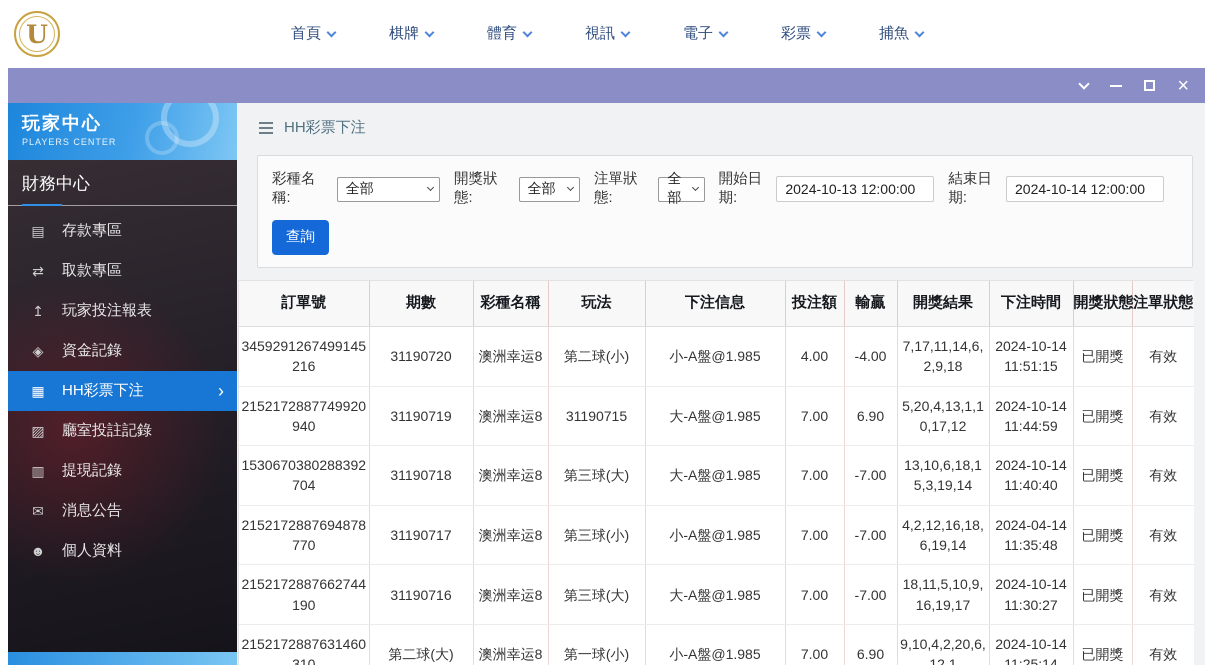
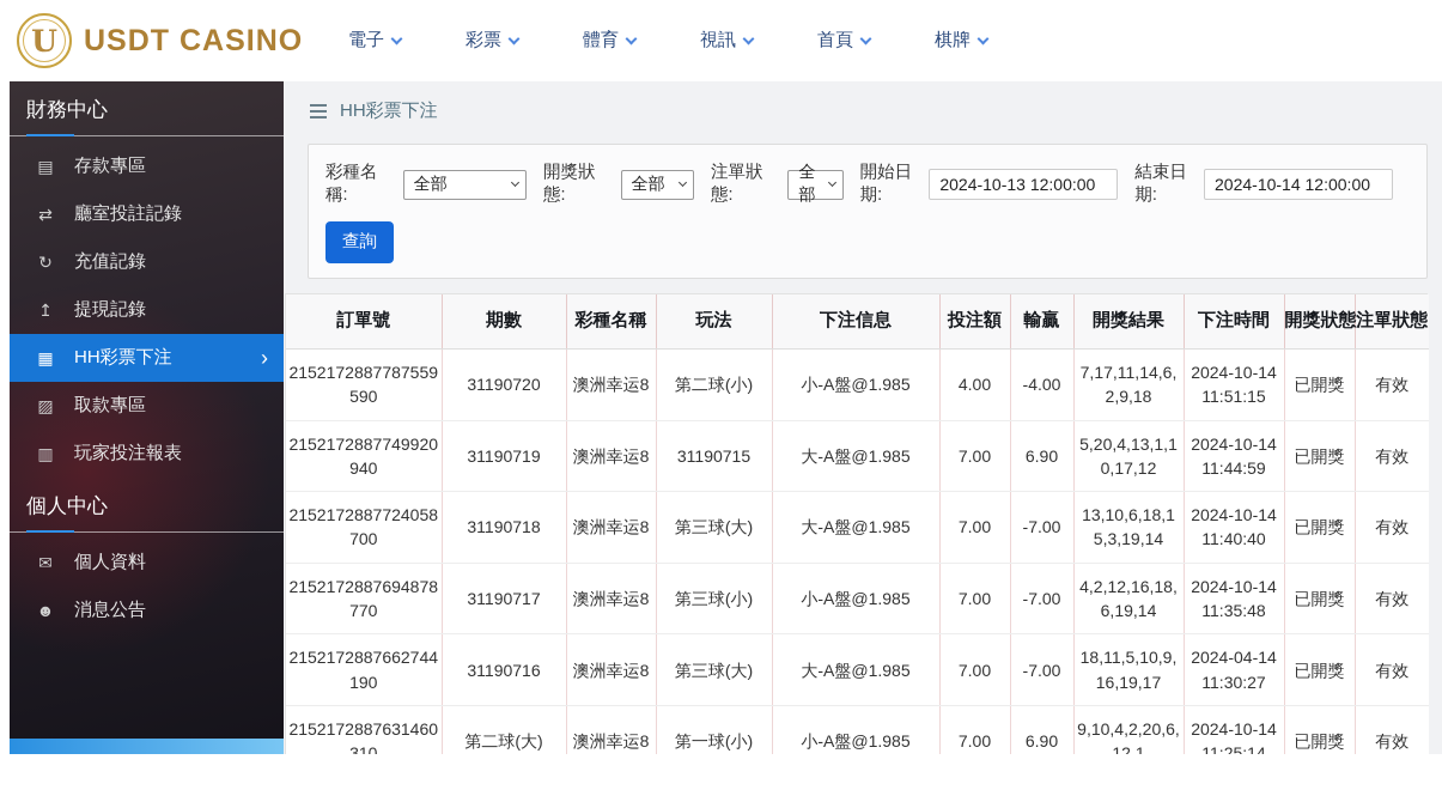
  U
+ USDT CASINO
- 首頁
+ 電子
- 棋牌
+ 彩票
  體育
  視訊
- 電子
+ 首頁
- 彩票
+ 棋牌
- 捕魚
- ×
- 玩家中心
- PLAYERS CENTER
  財務中心
  ▤
  存款專區
  ⇄
- 取款專區
+ 廳室投註記錄
+ ↻
+ 充值記錄
  ↥
- 玩家投注報表
+ 提現記錄
- ◈
- 資金記錄
  ▦
  HH彩票下注
  ›
  ▨
- 廳室投註記錄
+ 取款專區
  ▥
- 提現記錄
+ 玩家投注報表
+ 個人中心
  ✉
- 消息公告
+ 個人資料
  ☻
- 個人資料
+ 消息公告
  HH彩票下注
  彩種名稱:
  全部
  開獎狀態:
  全部
  注單狀態:
  全部
  開始日期:
  2024-10-13 12:00:00
  結束日期:
  2024-10-14 12:00:00
  查詢
  訂單號	期數	彩種名稱	玩法	下注信息	投注額	輸贏	開獎結果	下注時間	開獎狀態	注單狀態
- 3459291267499145216	31190720	澳洲幸运8	第二球(小)	小-A盤@1.985	4.00	-4.00	7,17,11,14,6,2,9,18	2024-10-14 11:51:15	已開獎	有效
+ 2152172887787559590	31190720	澳洲幸运8	第二球(小)	小-A盤@1.985	4.00	-4.00	7,17,11,14,6,2,9,18	2024-10-14 11:51:15	已開獎	有效
  2152172887749920940	31190719	澳洲幸运8	31190715	大-A盤@1.985	7.00	6.90	5,20,4,13,1,10,17,12	2024-10-14 11:44:59	已開獎	有效
- 1530670380288392704	31190718	澳洲幸运8	第三球(大)	大-A盤@1.985	7.00	-7.00	13,10,6,18,15,3,19,14	2024-10-14 11:40:40	已開獎	有效
+ 2152172887724058700	31190718	澳洲幸运8	第三球(大)	大-A盤@1.985	7.00	-7.00	13,10,6,18,15,3,19,14	2024-10-14 11:40:40	已開獎	有效
- 2152172887694878770	31190717	澳洲幸运8	第三球(小)	小-A盤@1.985	7.00	-7.00	4,2,12,16,18,6,19,14	2024-04-14 11:35:48	已開獎	有效
+ 2152172887694878770	31190717	澳洲幸运8	第三球(小)	小-A盤@1.985	7.00	-7.00	4,2,12,16,18,6,19,14	2024-10-14 11:35:48	已開獎	有效
- 2152172887662744190	31190716	澳洲幸运8	第三球(大)	大-A盤@1.985	7.00	-7.00	18,11,5,10,9,16,19,17	2024-10-14 11:30:27	已開獎	有效
+ 2152172887662744190	31190716	澳洲幸运8	第三球(大)	大-A盤@1.985	7.00	-7.00	18,11,5,10,9,16,19,17	2024-04-14 11:30:27	已開獎	有效
  2152172887631460310	第二球(大)	澳洲幸运8	第一球(小)	小-A盤@1.985	7.00	6.90	9,10,4,2,20,6,12,1	2024-10-14 11:25:14	已開獎	有效
